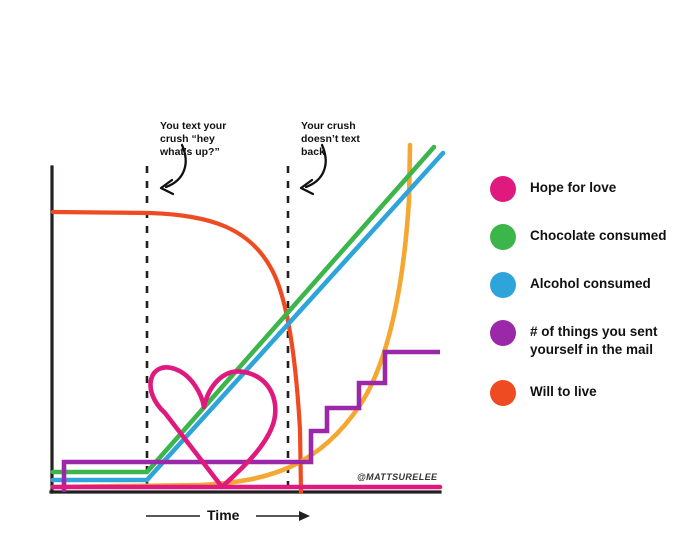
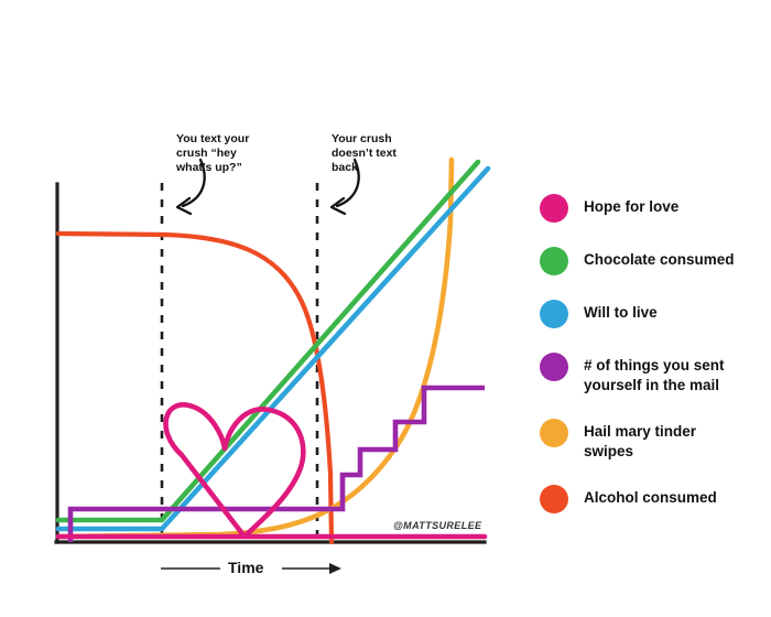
  You text your
  crush “hey
  what’s up?”
  Your crush
  doesn’t text
  back
  Time
  @MATTSURELEE
  Hope for love
  Chocolate consumed
- Alcohol consumed
+ Will to live
  # of things you sent
  yourself in the mail
+ Hail mary tinder
+ swipes
- Will to live
+ Alcohol consumed
